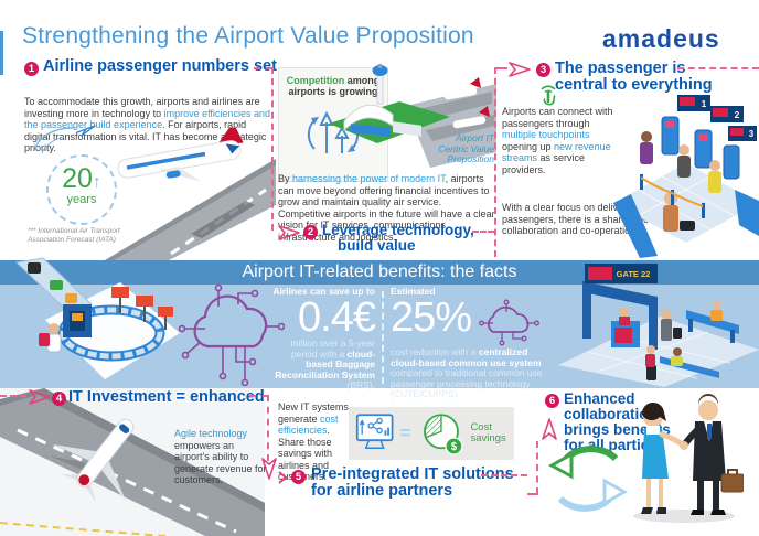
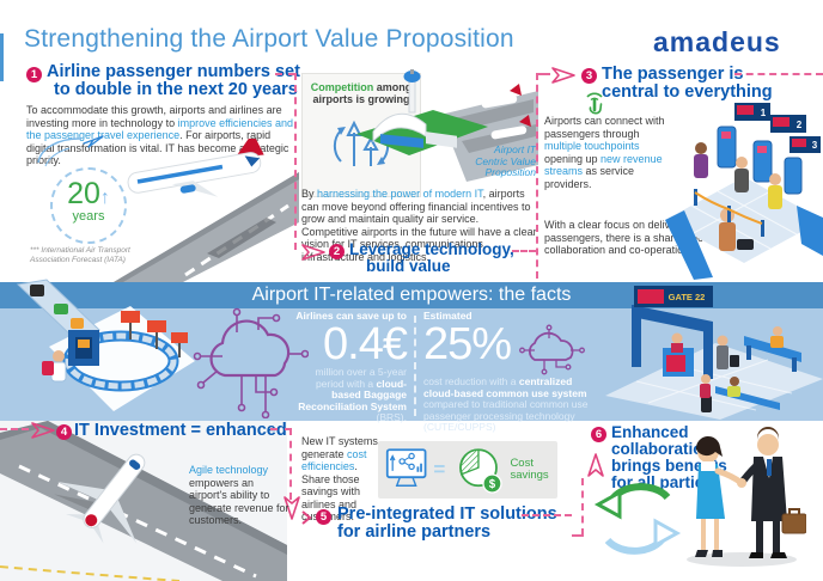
  Strengthening the Airport Value Proposition
  amadeus
  1
  Airline passenger numbers set
+ to double in the next 20 years
- To accommodate this growth, airports and airlines are investing more in technology to improve efficiencies and the passenger build experience. For airports, rapid digitl transformation is vital. IT has become aategic priorty.
+ To accommodate this growth, airports and airlines are investing more in technology to improve efficiencies and the passenger travel experience. For airports, rapid digitl transformation is vital. IT has become aategic priorty.
  20↑
  years
  Competition among airports is growing
  Airport IT
  Centric Value
  Proposition
  By harnessing the power of modern IT, airports can move beyond offering financial incentives to grow and maintain quality air service. Competitive airports in the future will have a clear visionr IT services, communications inastcture and logistics.
  2
  Leverage technology,
  build value
  3
  The passenger is
  central to everything
  Airports can connect with passengers through multiple touchpoints opening up new revenue streams as service providers.
  With a clear focus on deliv passengers, there is a shar collaboration and co-operati
  1
  2
  3
- Airport IT-related benefits: the facts
+ Airport IT-related empowers: the facts
  Airlines can save up to
  0.4€
  million over a 5-year period with a cloud-based Baggage Reconciliation System (BRS).
  Estimated
  25%
  cost reduction with a centralized cloud-based common use system compared to traditional common use passenger processing technology (CUTE/CUPPS)
  GATE 22
  4
  IT Investment = enhanced
  Agile technology empowers an airport's ability to generate revenue for customers.
  New IT systems generate cost efficiencies. Share those savings with airlines and cmers.
  =
  $
  Cost savings
  5
  Pre-integrated IT solutions
  for airline partners
  6
  Enhanced
  collaborati
  brings benes
  for all parti
